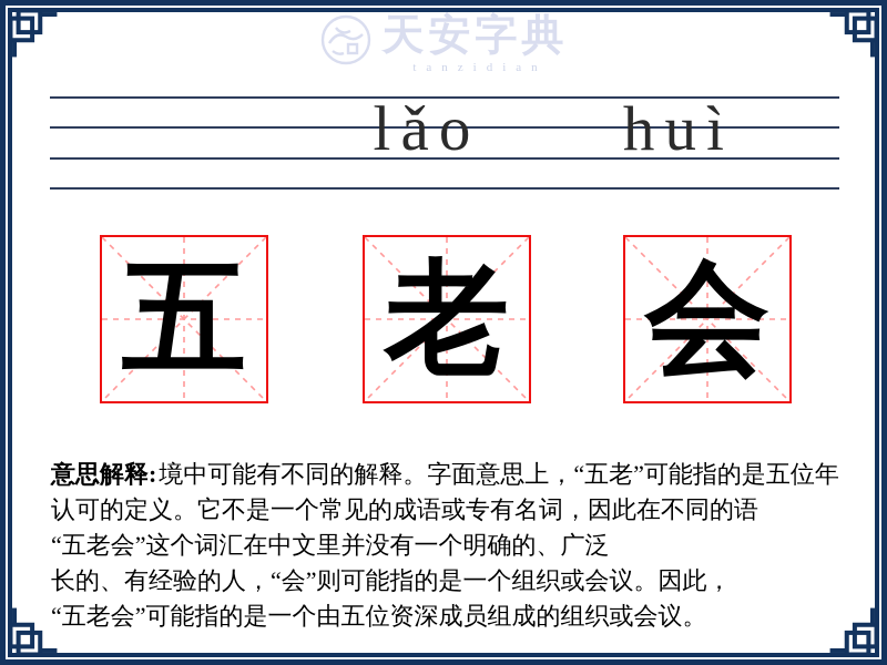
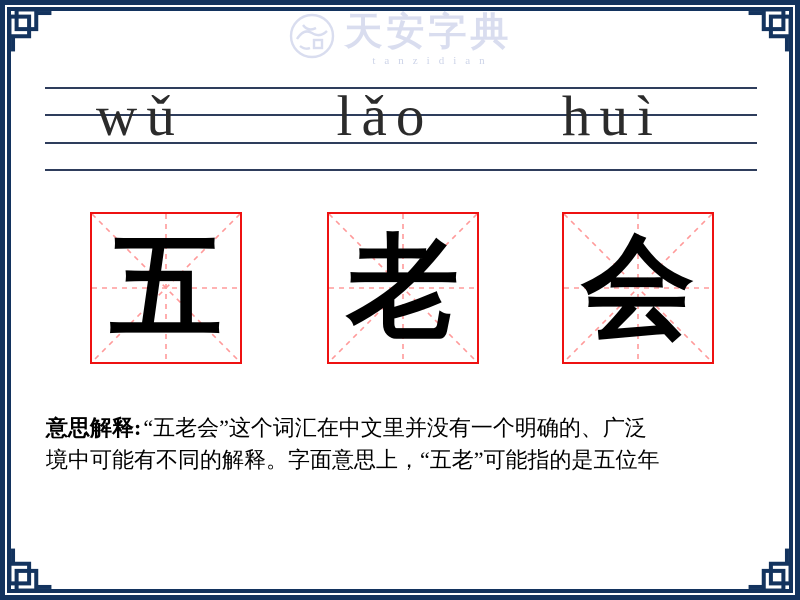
  天安字典
  tanzidian
+ wǔ
  lǎo
  huì
  五
  老
  会
- 意思解释:境中可能有不同的解释。字面意思上，“五老”可能指的是五位年
+ 意思解释:“五老会”这个词汇在中文里并没有一个明确的、广泛
- 认可的定义。它不是一个常见的成语或专有名词，因此在不同的语
- “五老会”这个词汇在中文里并没有一个明确的、广泛
+ 境中可能有不同的解释。字面意思上，“五老”可能指的是五位年
- 长的、有经验的人，“会”则可能指的是一个组织或会议。因此，
- “五老会”可能指的是一个由五位资深成员组成的组织或会议。
